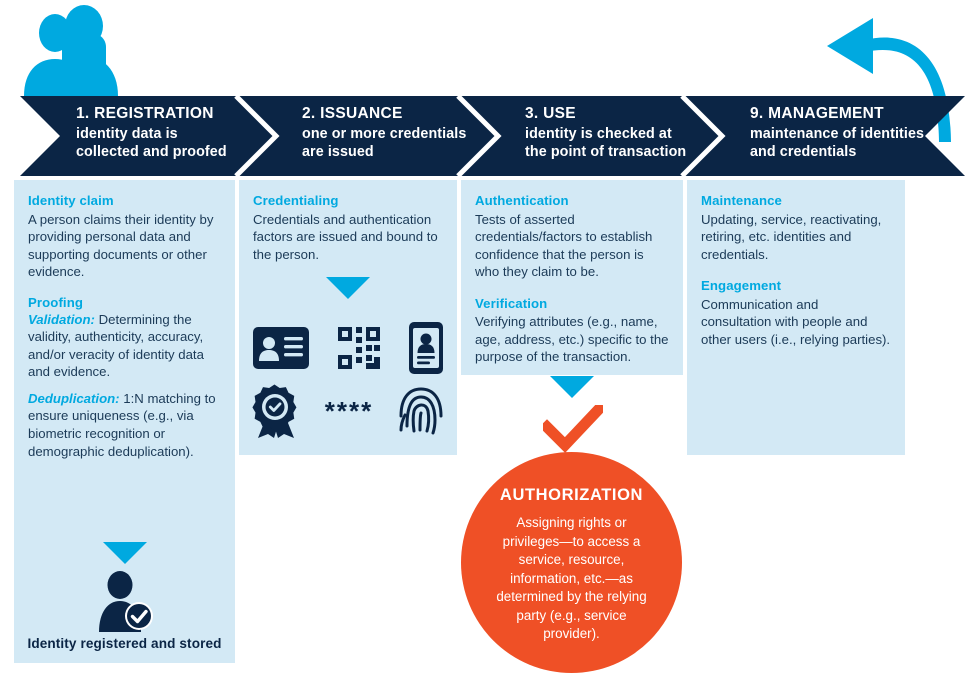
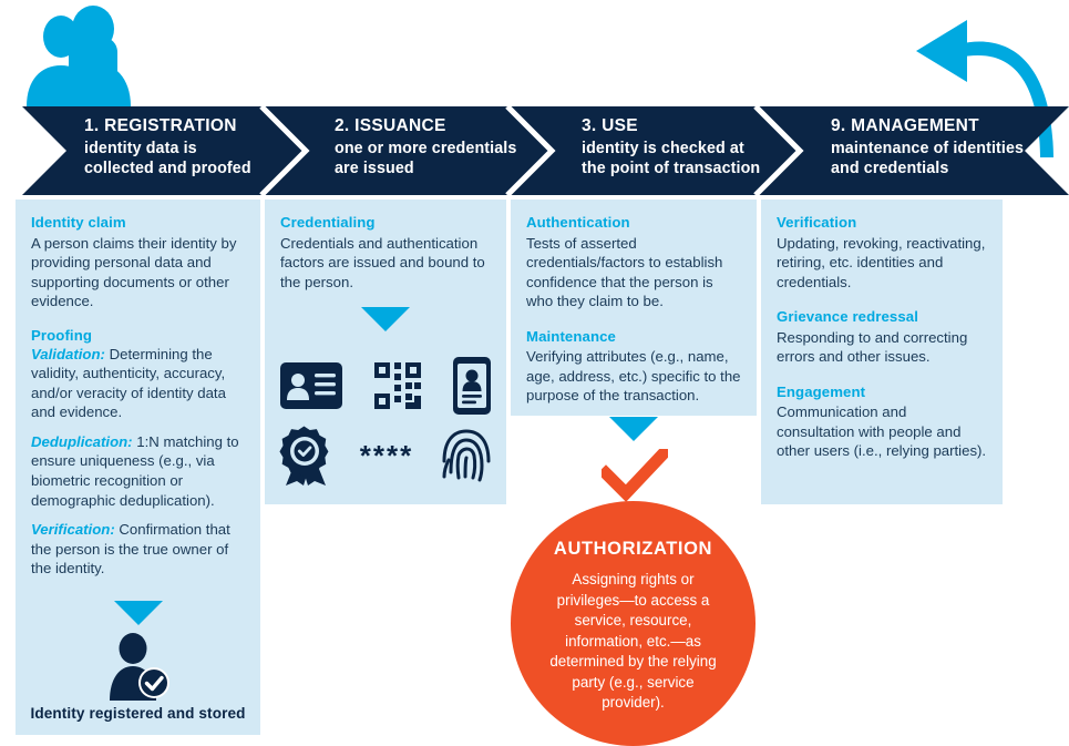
  1. REGISTRATION
  identity data is
  collected and proofed
  2. ISSUANCE
  one or more credentials
  are issued
  3. USE
  identity is checked at
  the point of transaction
  9. MANAGEMENT
  maintenance of identities
  and credentials
  Identity claim
  A person claims their identity by providing personal data and supporting documents or other evidence.
  Proofing
  Validation: Determining the validity, authenticity, accuracy, and/or veracity of identity data and evidence.
  Deduplication: 1:N matching to ensure uniqueness (e.g., via biometric recognition or demographic deduplication).
+ Verification: Confirmation that the person is the true owner of the identity.
  Identity registered and stored
  Credentialing
  Credentials and authentication factors are issued and bound to the person.
  ****
  Authentication
  Tests of asserted credentials/factors to establish confidence that the person is who they claim to be.
- Verification
+ Maintenance
  Verifying attributes (e.g., name, age, address, etc.) specific to the purpose of the transaction.
- Maintenance
+ Verification
- Updating, service, reactivating, retiring, etc. identities and credentials.
+ Updating, revoking, reactivating, retiring, etc. identities and credentials.
+ Grievance redressal
+ Responding to and correcting errors and other issues.
  Engagement
  Communication and consultation with people and other users (i.e., relying parties).
  AUTHORIZATION
  Assigning rights or privileges—to access a service, resource, information, etc.—as determined by the relying party (e.g., service provider).
